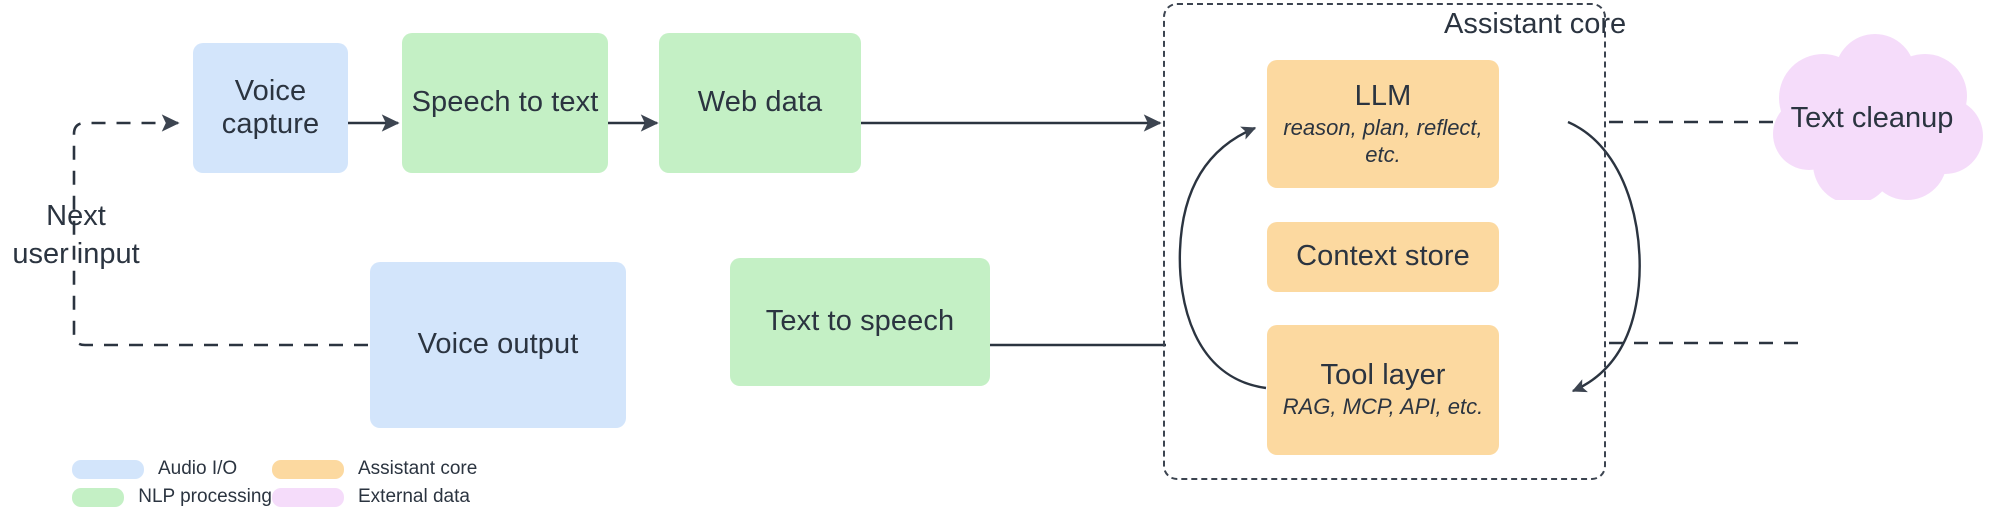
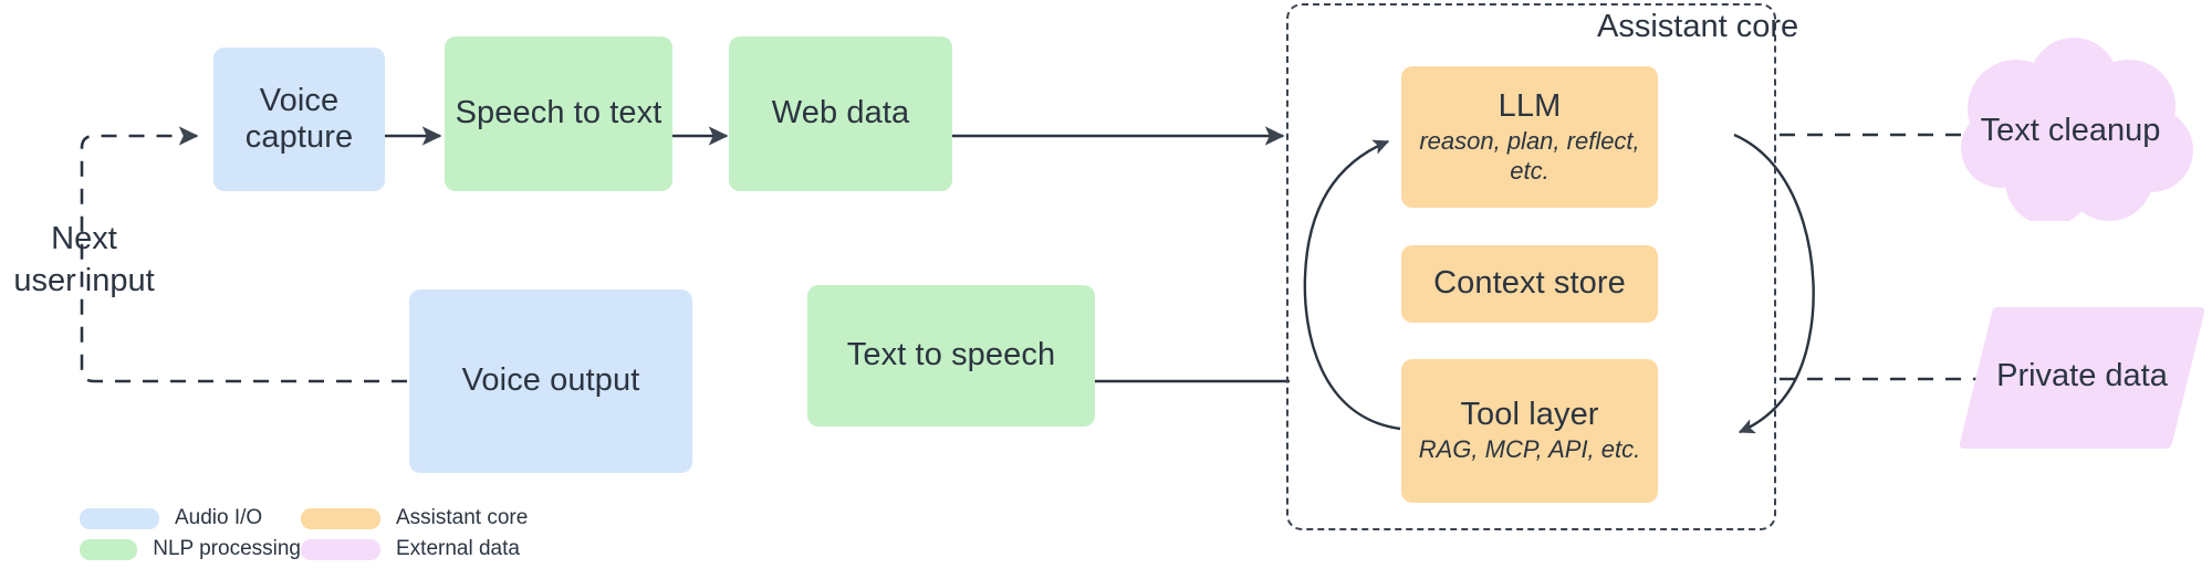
  Assistant core
  Next
  user input
  Voice capture
  Speech to text
  Web data
  LLM
  reason, plan, reflect, etc.
  Context store
  Tool layer
  RAG, MCP, API, etc.
  Text to speech
  Voice output
  Text cleanup
+ Private data
  Audio I/O
  Assistant core
  NLP processing
  External data
